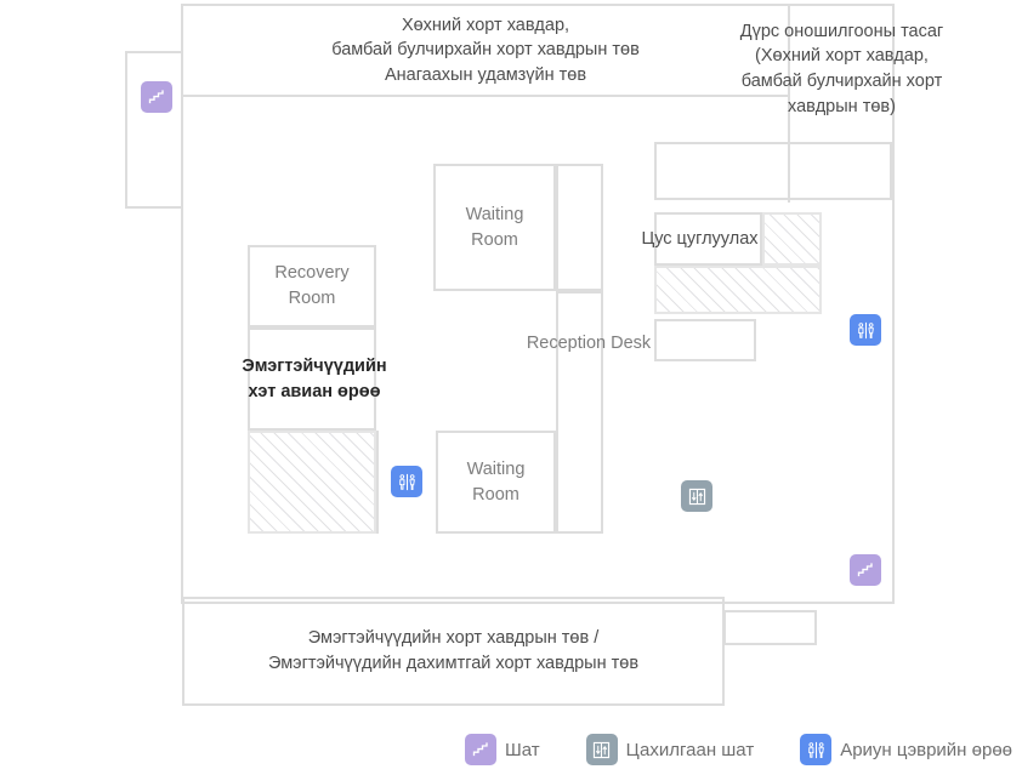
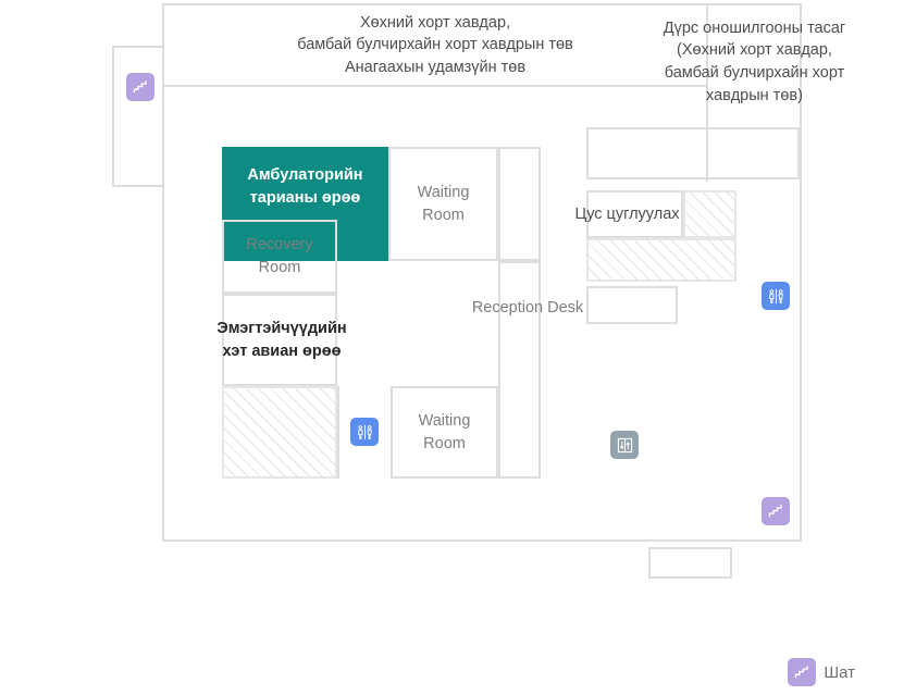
  Хөхний хорт хавдар,
  бамбай булчирхайн хорт хавдрын төв
  Анагаахын удамзүйн төв
  Дүрс оношилгооны тасаг
  (Хөхний хорт хавдар,
  бамбай булчирхайн хорт
  хавдрын төв)
+ Амбулаторийн
+ тарианы өрөө
  Recovery Room
  Waiting Room
  Эмэгтэйчүүдийн
  хэт авиан өрөө
  Reception Desk
  Waiting Room
  Цус цуглуулах
- Эмэгтэйчүүдийн хорт хавдрын төв /
- Эмэгтэйчүүдийн дахимтгай хорт хавдрын төв
  Шат
- Цахилгаан шат
- Ариун цэврийн өрөө
